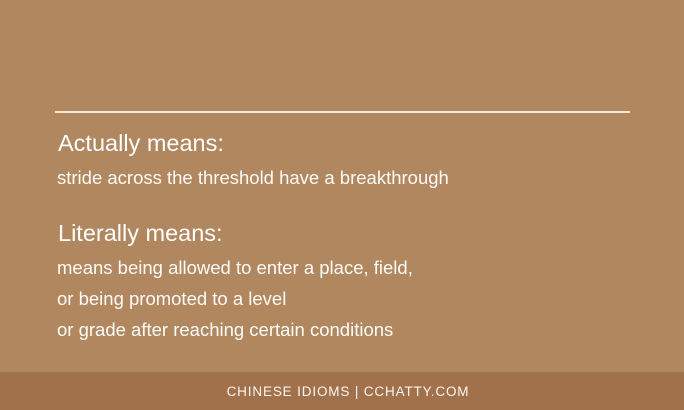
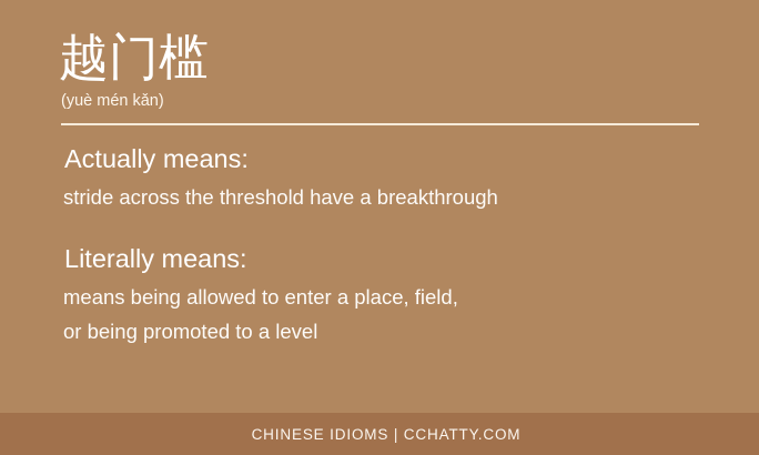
+ 越门槛
+ (yuè mén kǎn)
  Actually means:
  stride across the threshold have a breakthrough
  Literally means:
  means being allowed to enter a place, field,
  or being promoted to a level
- or grade after reaching certain conditions
  CHINESE IDIOMS | CCHATTY.COM
